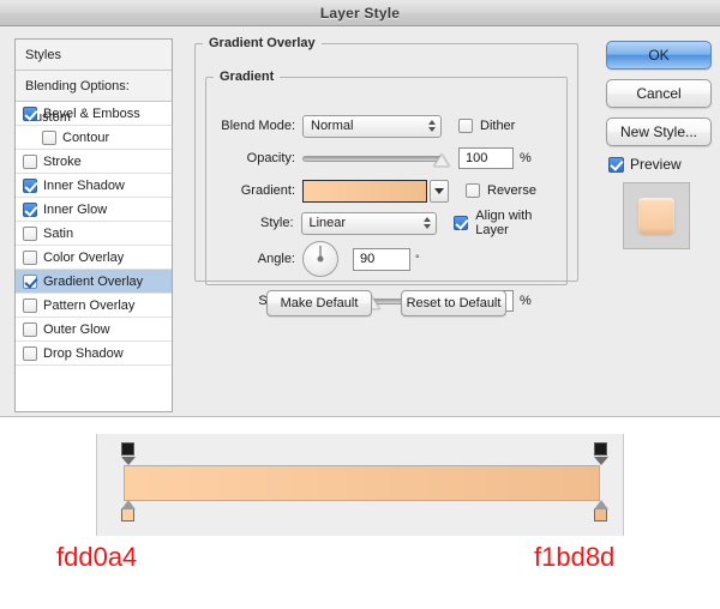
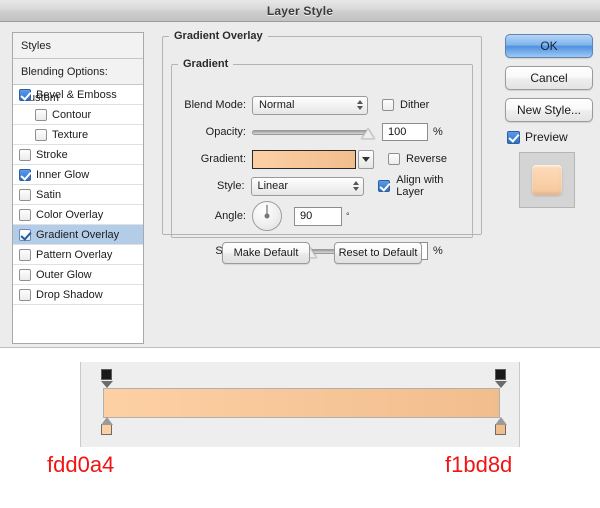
  Layer Style
  Styles
  Blending Options: ustom
  Bevel & Emboss
  Contour
+ Texture
  Stroke
- Inner Shadow
  Inner Glow
  Satin
  Color Overlay
  Gradient Overlay
  Pattern Overlay
  Outer Glow
  Drop Shadow
  Gradient Overlay
  Gradient
  Blend Mode:
  Normal
  Dither
  Opacity:
  100
  %
  Gradient:
  Reverse
  Style:
  Linear
  Align with Layer
  Angle:
  90
  °
  %
  Make Default
  Reset to Default
  OK
  Cancel
  New Style...
  Preview
  fdd0a4
  f1bd8d
